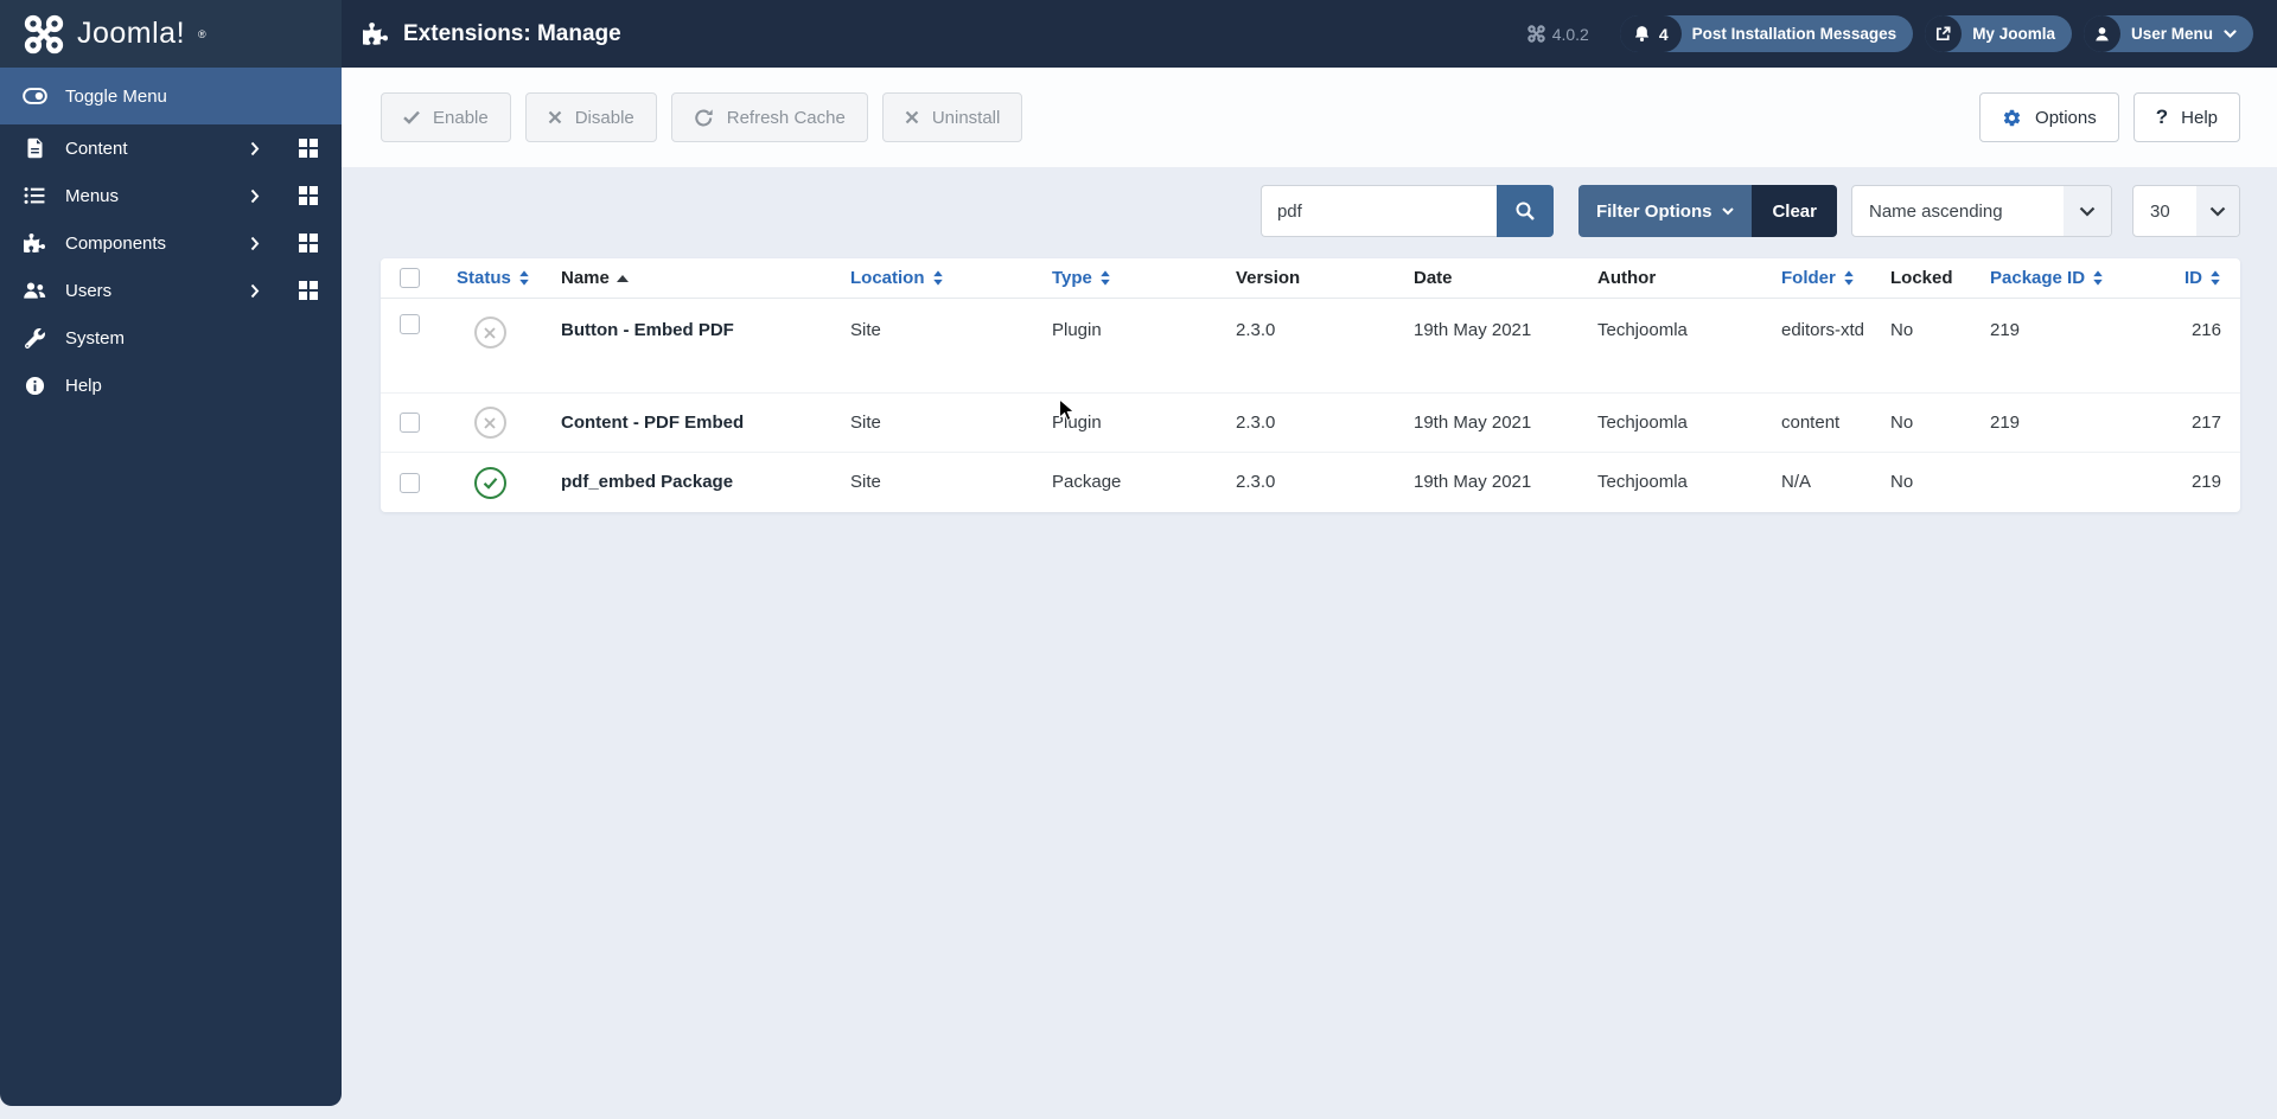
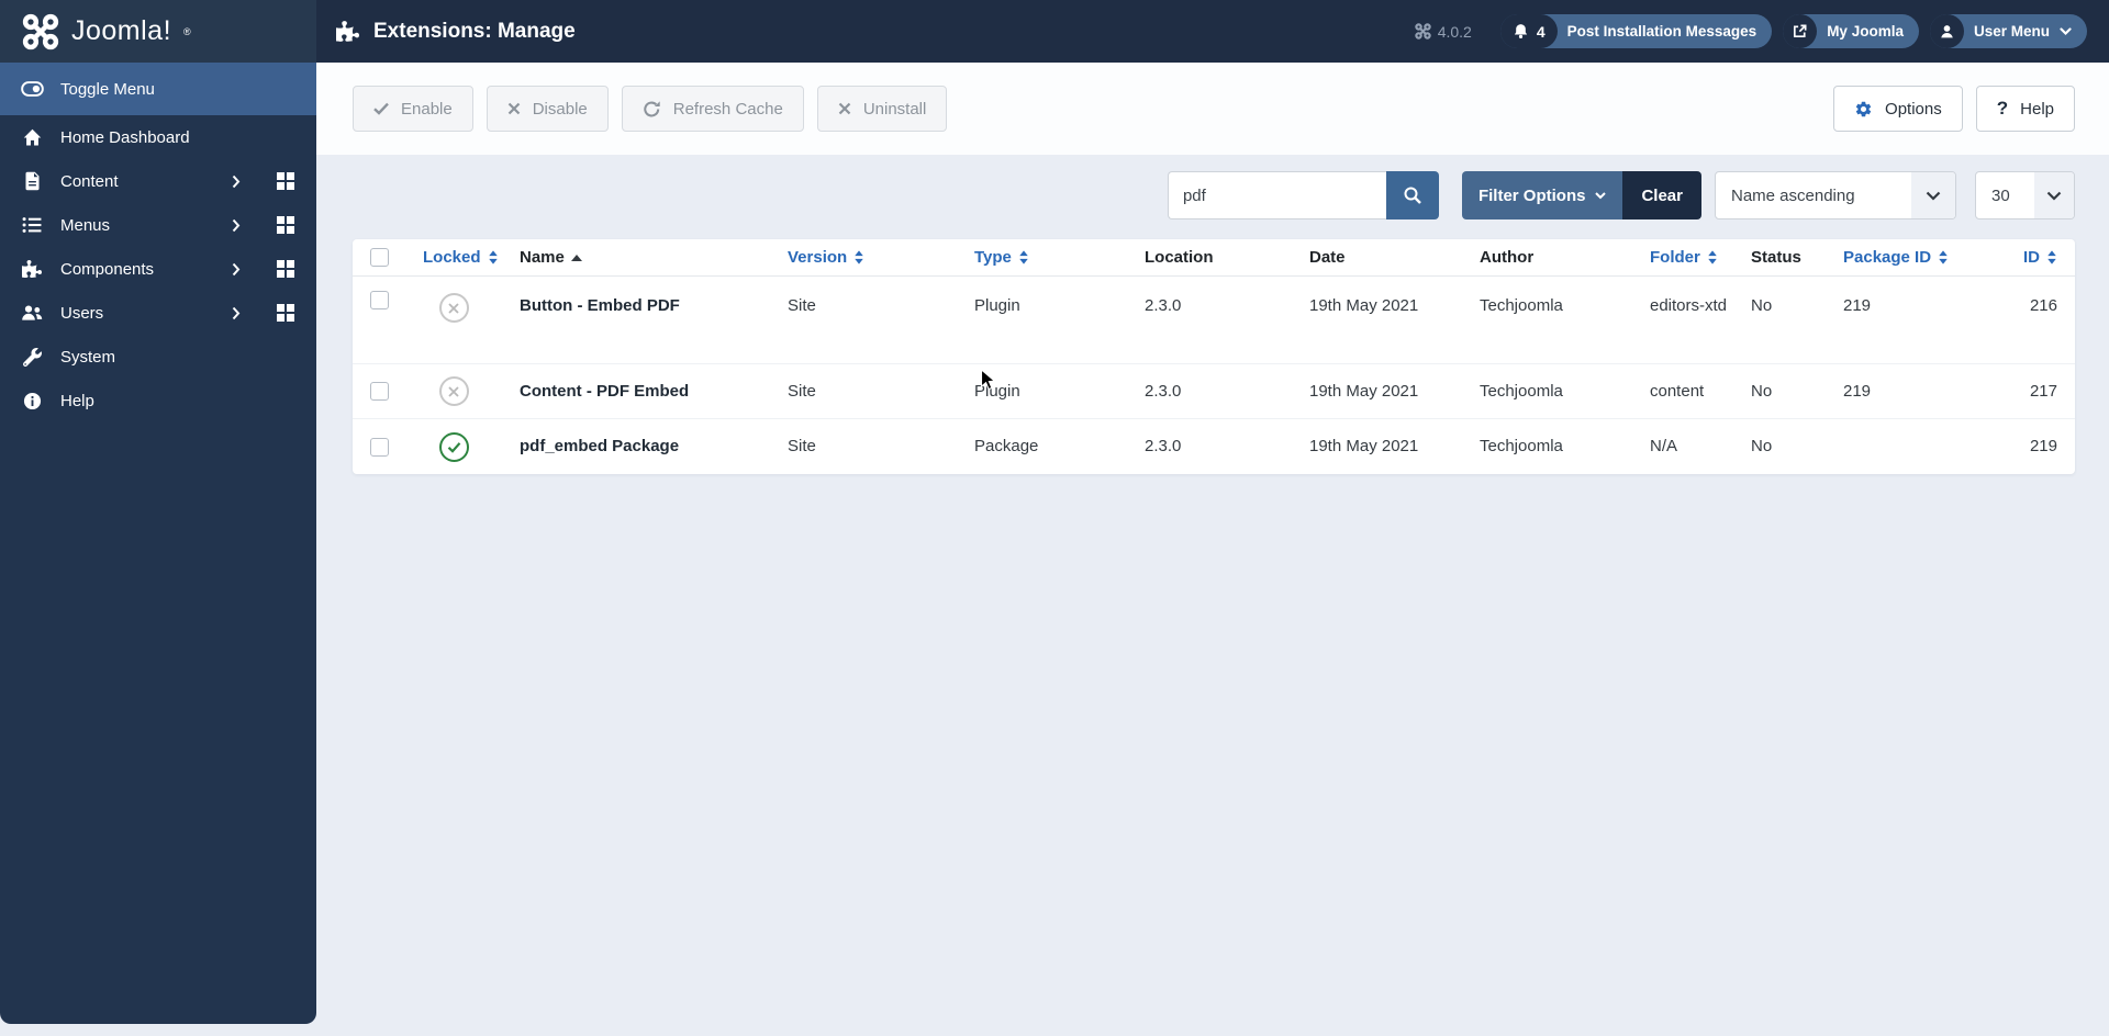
  Joomla!
  ®
  Extensions: Manage
  4.0.2
  4
  Post Installation Messages
  My Joomla
  User Menu
  Toggle Menu
+ Home Dashboard
  Content
  Menus
  Components
  Users
  System
  Help
  Enable
  Disable
  Refresh Cache
  Uninstall
  Options
  ?
  Help
  pdf
  Filter Options
  Clear
  Name ascending
  30
- Status
+ Locked
  Name
- Location
+ Version
  Type
- Version
+ Location
  Date
  Author
  Folder
- Locked
+ Status
  Package ID
  ID
  Button - Embed PDF
  Site
  Plugin
  2.3.0
  19th May 2021
  Techjoomla
  editors-xtd
  No
  219
  216
  Content - PDF Embed
  Site
  Plugin
  2.3.0
  19th May 2021
  Techjoomla
  content
  No
  219
  217
  pdf_embed Package
  Site
  Package
  2.3.0
  19th May 2021
  Techjoomla
  N/A
  No
  219
